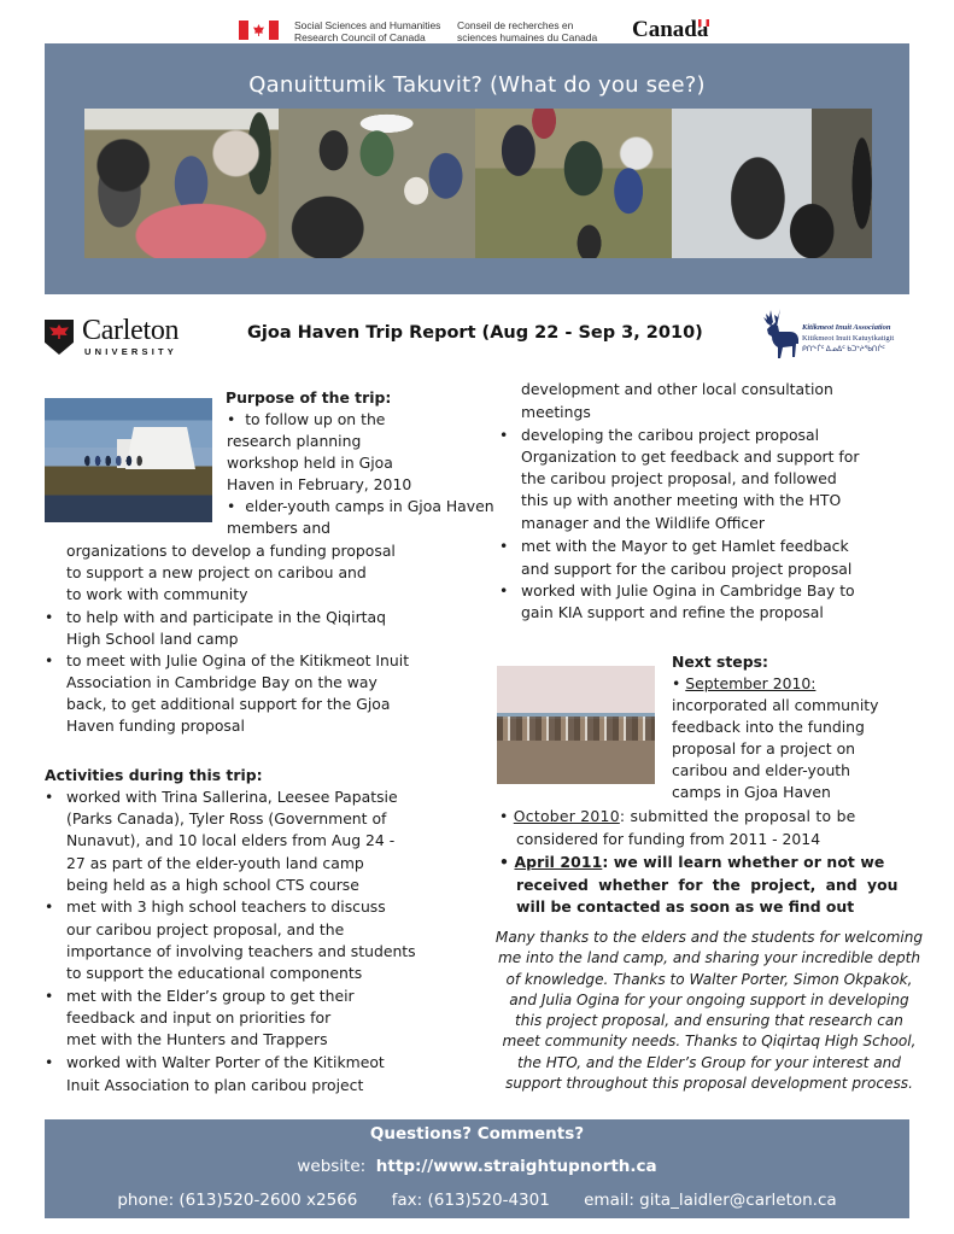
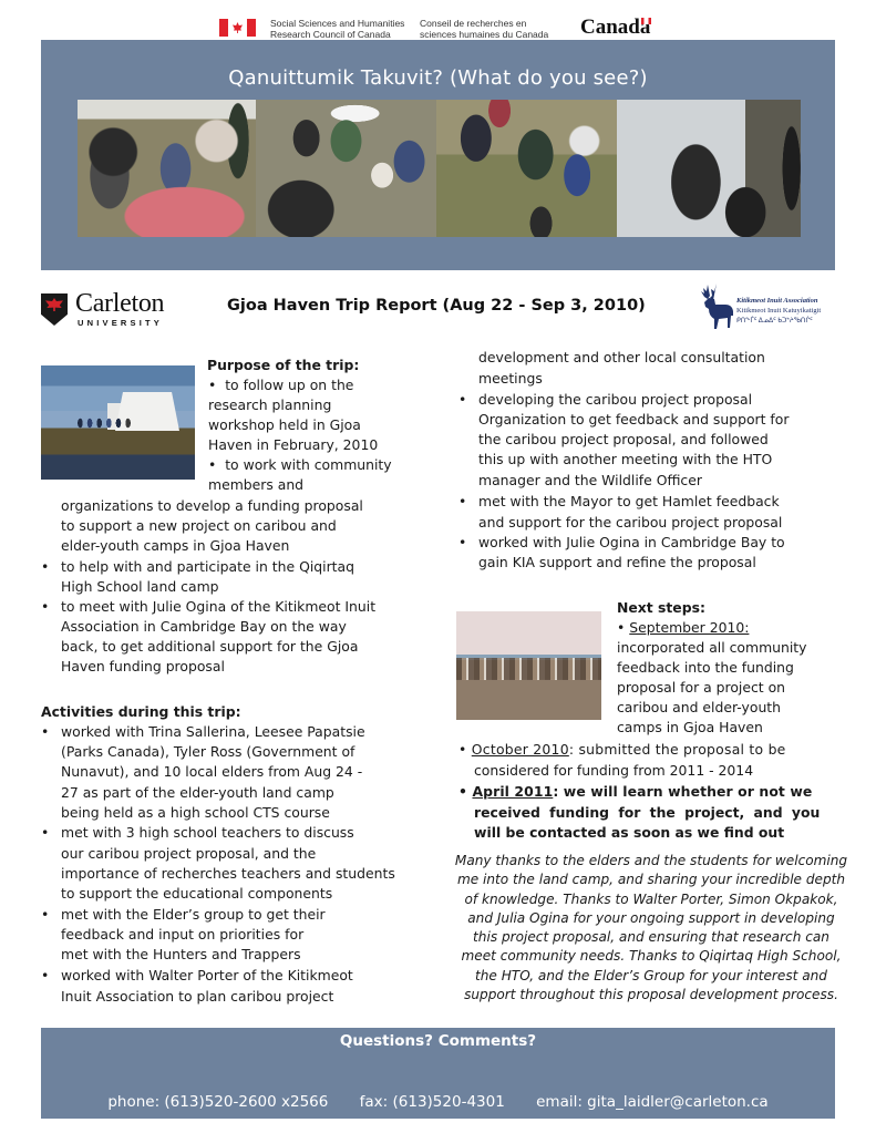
  Social Sciences and Humanities
  Research Council of Canada
  Conseil de recherches en
  sciences humaines du Canada
  Canadä
  Qanuittumik Takuvit? (What do you see?)
  Carleton
  UNIVERSITY
  Gjoa Haven Trip Report (Aug 22 - Sep 3, 2010)
  Purpose of the trip:
  • to follow up on the
  research planning
  workshop held in Gjoa
  Haven in February, 2010
- • elder-youth camps in Gjoa Haven
+ • to work with community
  members and
  organizations to develop a funding proposal
  to support a new project on caribou and
- to work with community
+ elder-youth camps in Gjoa Haven
  •
  to help with and participate in the Qiqirtaq
  High School land camp
  •
  to meet with Julie Ogina of the Kitikmeot Inuit
  Association in Cambridge Bay on the way
  back, to get additional support for the Gjoa
  Haven funding proposal
  Activities during this trip:
  •
  worked with Trina Sallerina, Leesee Papatsie
  (Parks Canada), Tyler Ross (Government of
  Nunavut), and 10 local elders from Aug 24 -
  27 as part of the elder-youth land camp
  being held as a high school CTS course
  •
  met with 3 high school teachers to discuss
  our caribou project proposal, and the
- importance of involving teachers and students
+ importance of recherches teachers and students
  to support the educational components
  •
  met with the Elder’s group to get their
  feedback and input on priorities for
  met with the Hunters and Trappers
  •
  worked with Walter Porter of the Kitikmeot
  Inuit Association to plan caribou project
  development and other local consultation
  meetings
  •
  developing the caribou project proposal
  Organization to get feedback and support for
  the caribou project proposal, and followed
  this up with another meeting with the HTO
  manager and the Wildlife Officer
  •
  met with the Mayor to get Hamlet feedback
  and support for the caribou project proposal
  •
  worked with Julie Ogina in Cambridge Bay to
  gain KIA support and refine the proposal
  Next steps:
  • September 2010:
  incorporated all community
  feedback into the funding
  proposal for a project on
  caribou and elder-youth
  camps in Gjoa Haven
  • October 2010: submitted the proposal to be
  considered for funding from 2011 - 2014
  • April 2011: we will learn whether or not we
- received whether for the project, and you
+ received funding for the project, and you
  will be contacted as soon as we find out
  Many thanks to the elders and the students for welcoming me into the land camp, and sharing your incredible depth of knowledge. Thanks to Walter Porter, Simon Okpakok, and Julia Ogina for your ongoing support in developing this project proposal, and ensuring that research can meet community needs. Thanks to Qiqirtaq High School, the HTO, and the Elder’s Group for your interest and support throughout this proposal development process.
  Questions? Comments?
- website: http://www.straightupnorth.ca
  phone: (613)520-2600 x2566 fax: (613)520-4301 email: gita_laidler@carleton.ca
